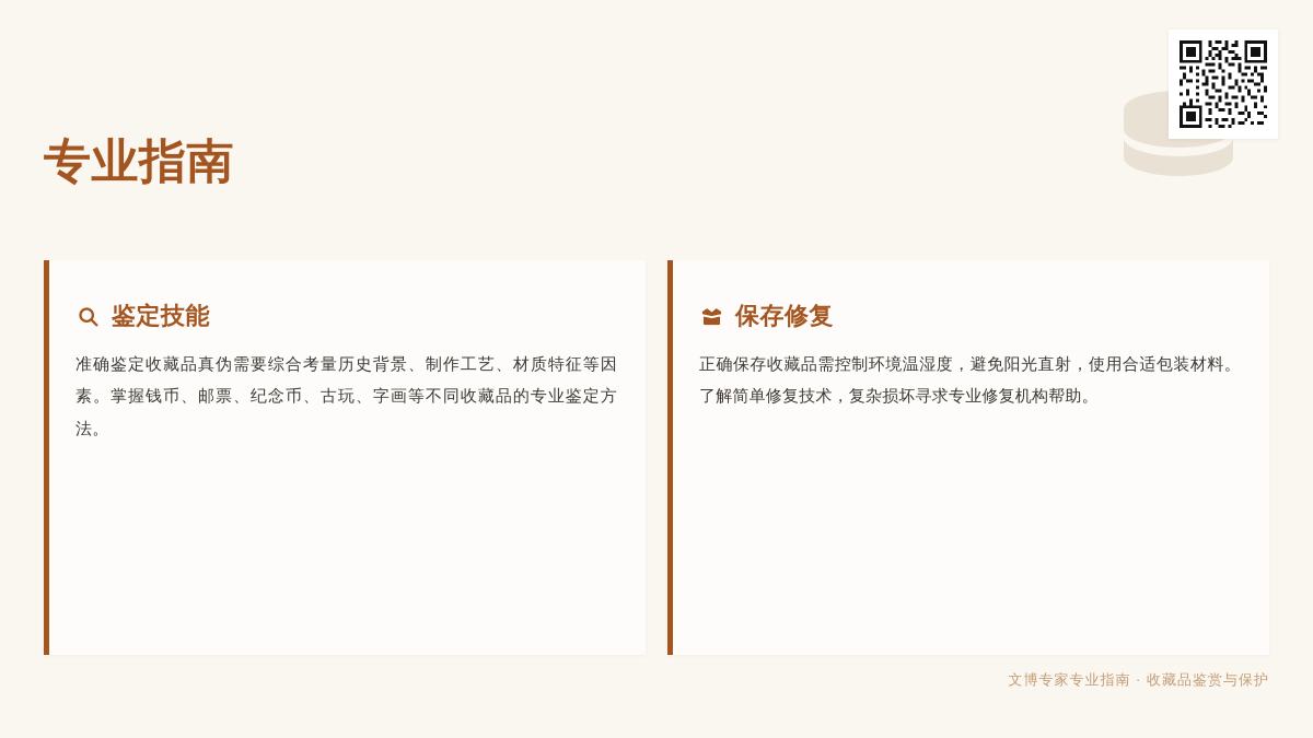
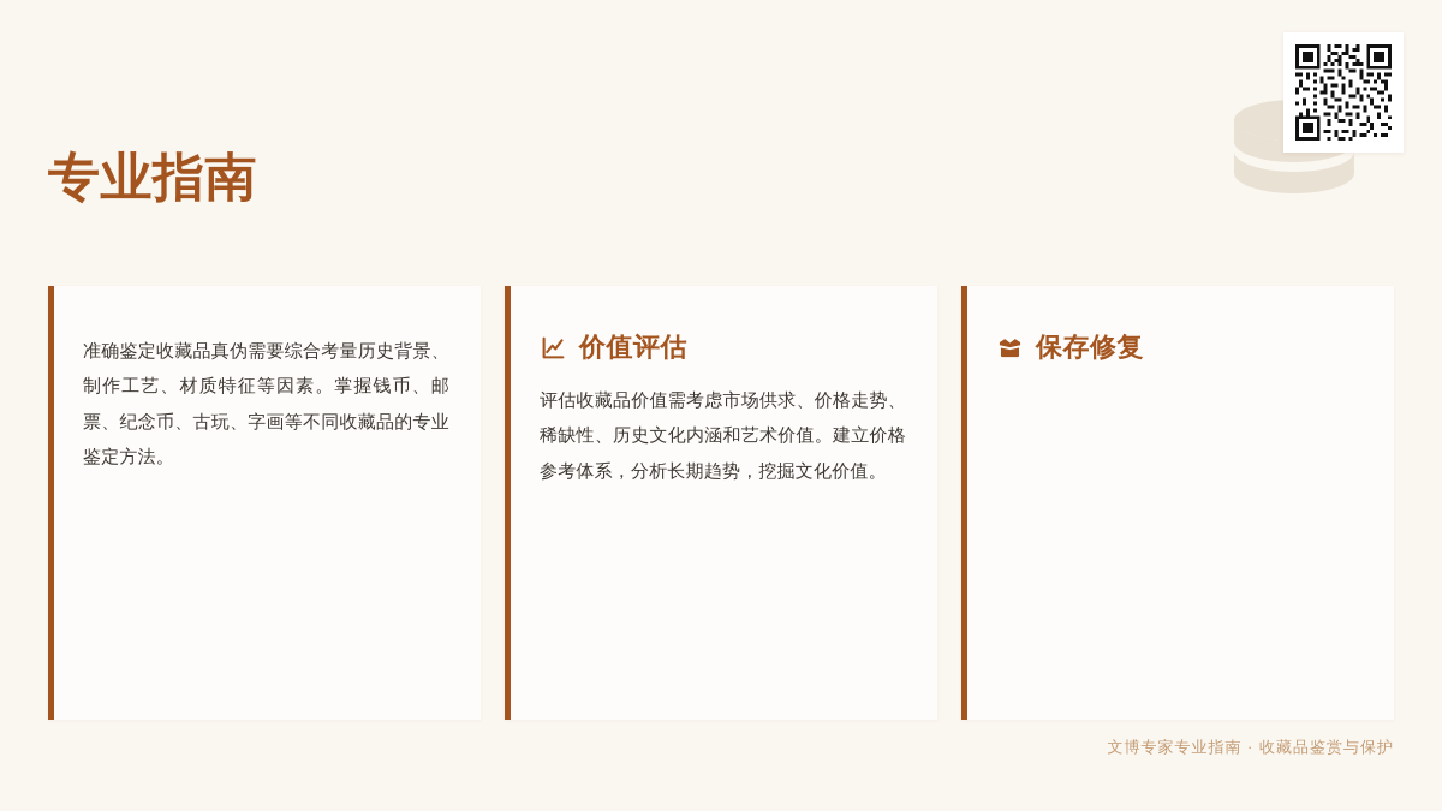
  专业指南
- 鉴定技能
  准确鉴定收藏品真伪需要综合考量历史背景、制作工艺、材质特征等因素。掌握钱币、邮票、纪念币、古玩、字画等不同收藏品的专业鉴定方法。
+ 价值评估
+ 评估收藏品价值需考虑市场供求、价格走势、稀缺性、历史文化内涵和艺术价值。建立价格参考体系，分析长期趋势，挖掘文化价值。
  保存修复
- 正确保存收藏品需控制环境温湿度，避免阳光直射，使用合适包装材料。了解简单修复技术，复杂损坏寻求专业修复机构帮助。
  文博专家专业指南 · 收藏品鉴赏与保护
